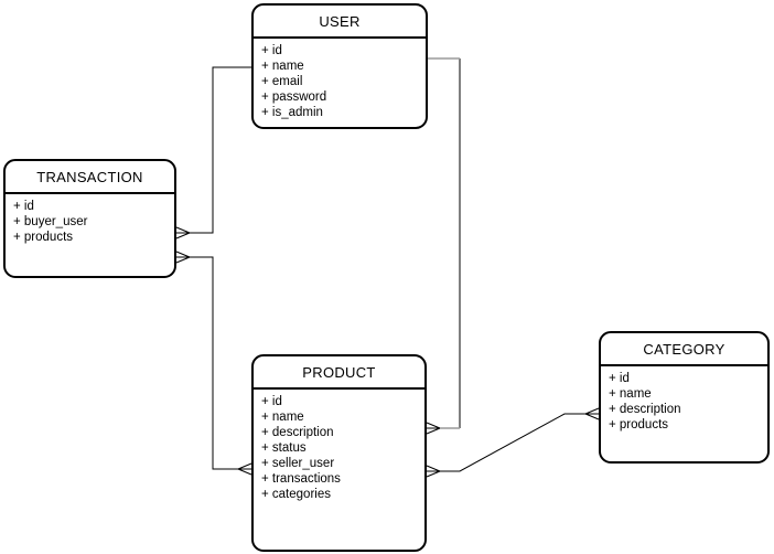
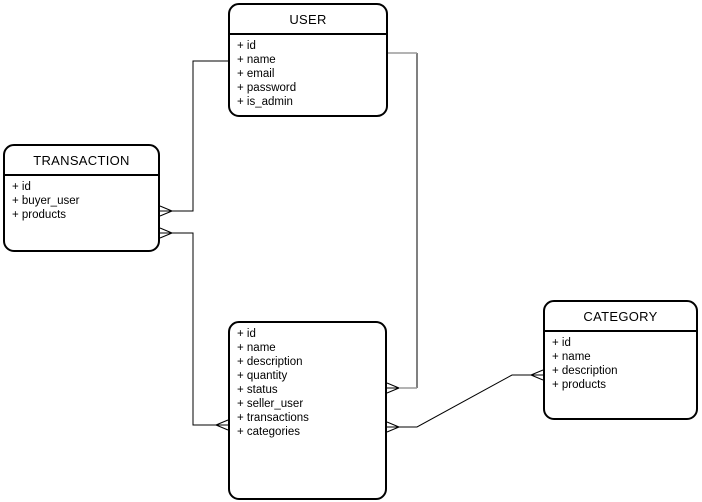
  USER
  + id
  + name
  + email
  + password
  + is_admin
  TRANSACTION
  + id
  + buyer_user
  + products
- PRODUCT
  + id
  + name
  + description
+ + quantity
  + status
  + seller_user
  + transactions
  + categories
  CATEGORY
  + id
  + name
  + description
  + products
